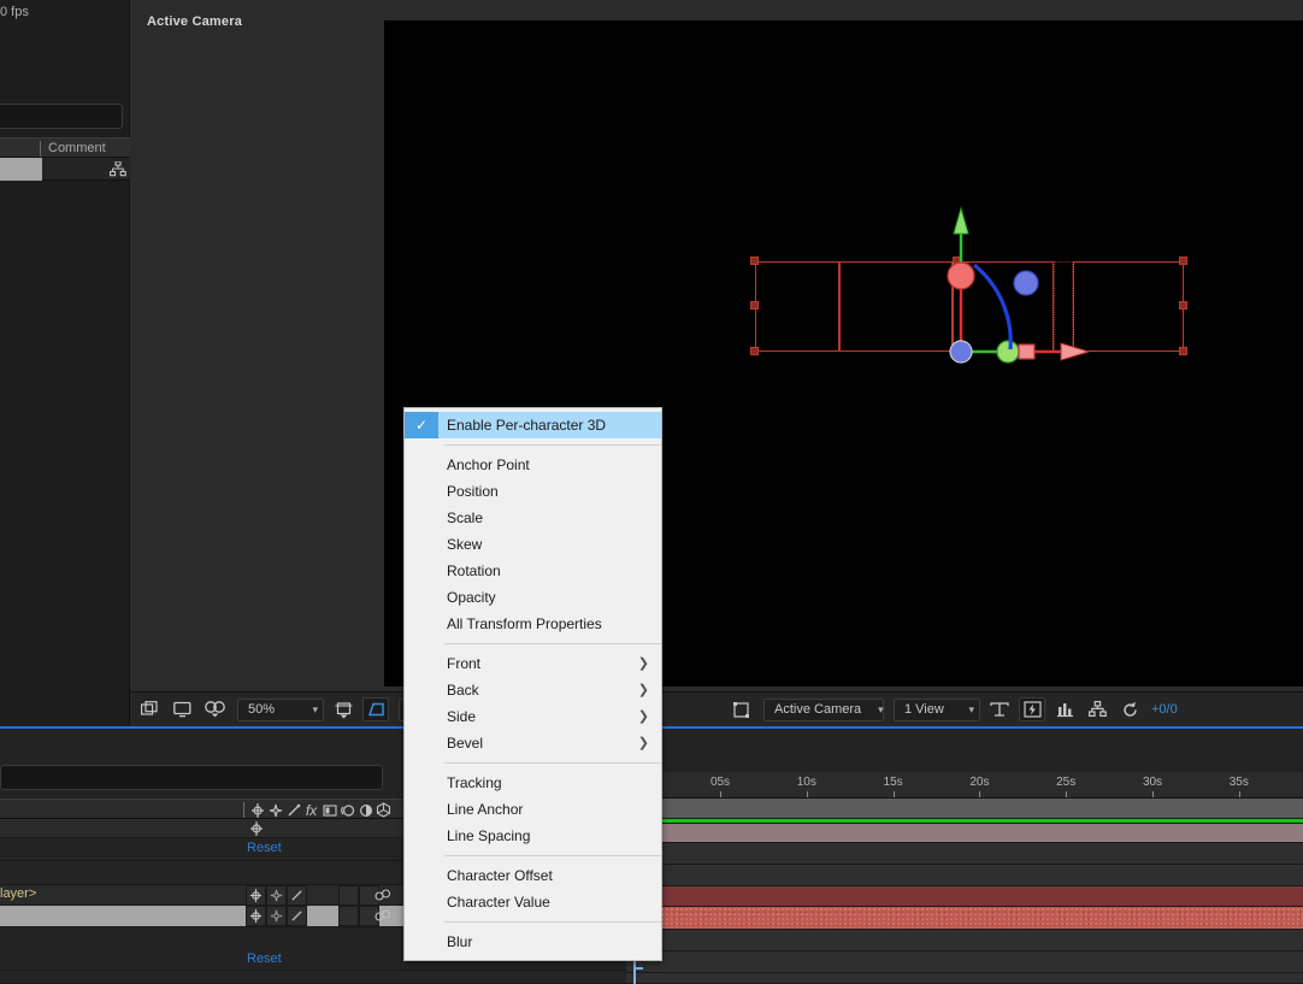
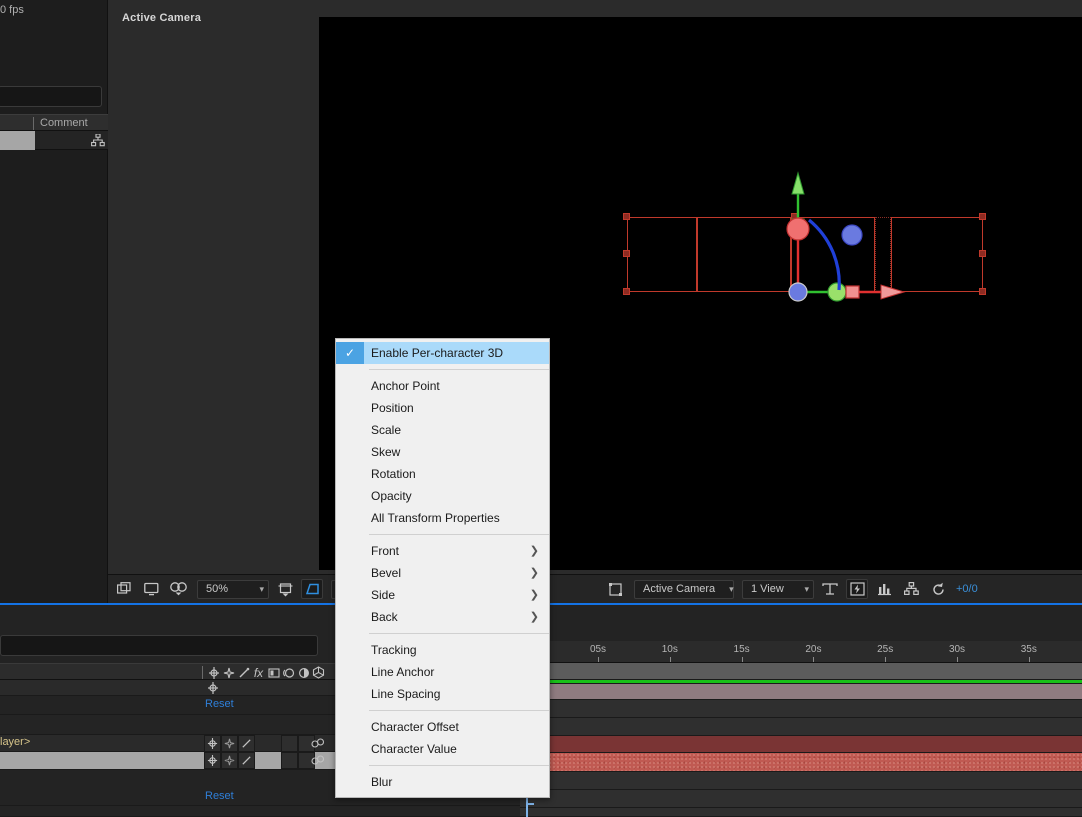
  0 fps
  Comment
  Active Camera
  50%
  ▾
  Active Camera
  ▾
  1 View
  ▾
  +0/0
  fx
  Reset
  layer>
  Reset
  05s
  10s
  15s
  20s
  25s
  30s
  35s
  ✓
  Enable Per-character 3D
  Anchor Point
  Position
  Scale
  Skew
  Rotation
  Opacity
  All Transform Properties
  Front
  ❯
- Back
+ Bevel
  ❯
  Side
  ❯
- Bevel
+ Back
  ❯
  Tracking
  Line Anchor
  Line Spacing
  Character Offset
  Character Value
  Blur
